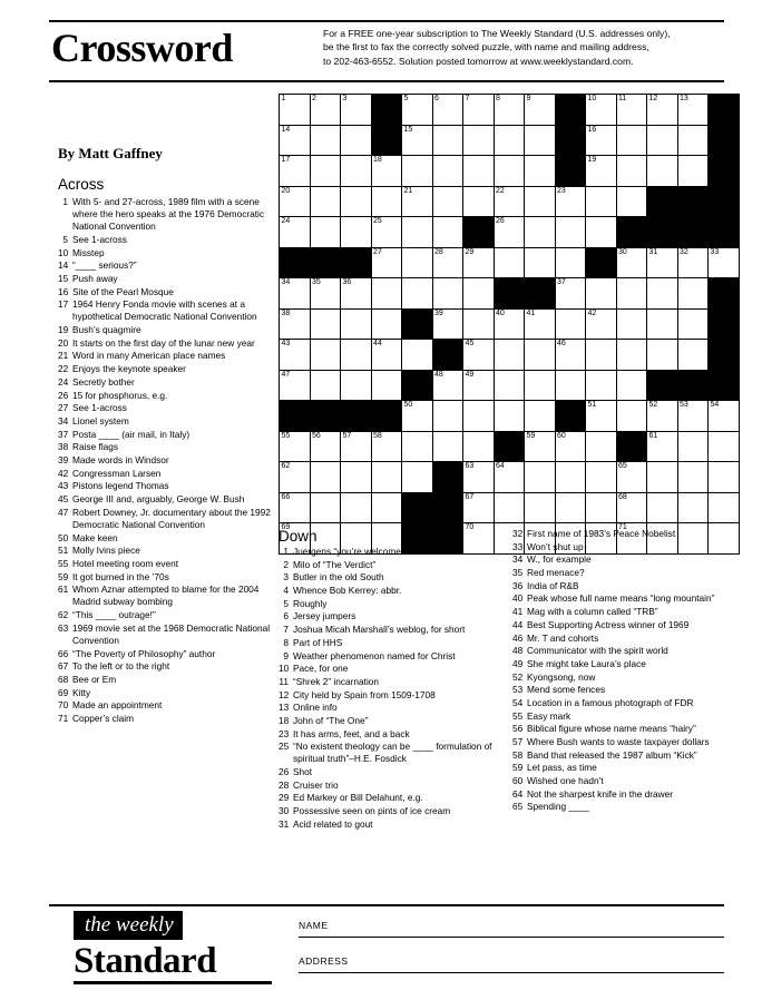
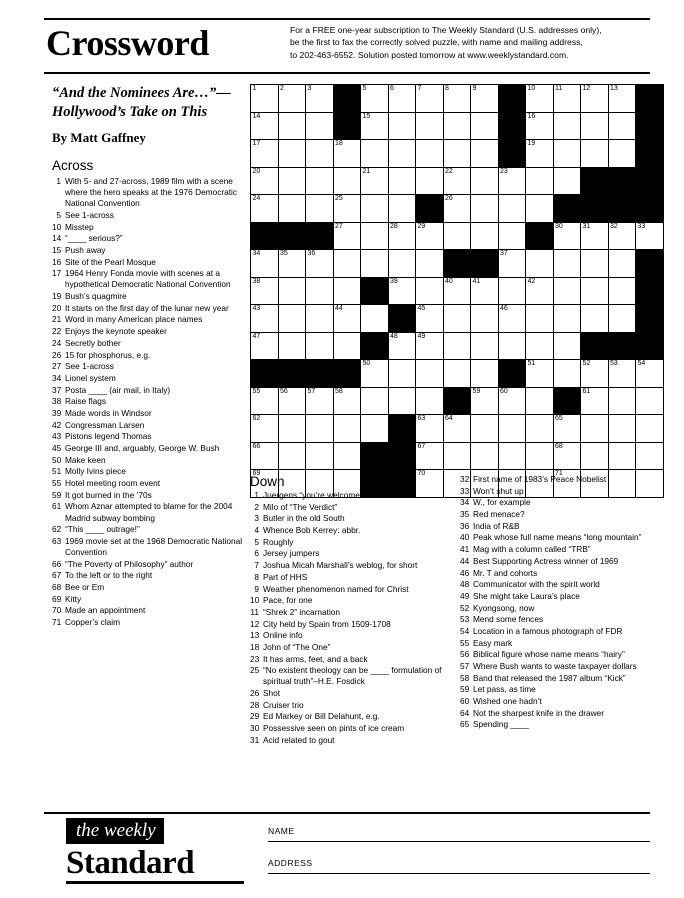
  Crossword
  For a FREE one-year subscription to The Weekly Standard (U.S. addresses only),
  be the first to fax the correctly solved puzzle, with name and mailing address,
  to 202-463-6552. Solution posted tomorrow at www.weeklystandard.com.
+ “And the Nominees Are…”— Hollywood’s Take on This
  By Matt Gaffney
  Across
  1
  With 5- and 27-across, 1989 film with a scene where the hero speaks at the 1976 Democratic National Convention
  5
  See 1-across
  10
  Misstep
  14
  “____ serious?”
  15
  Push away
  16
  Site of the Pearl Mosque
  17
  1964 Henry Fonda movie with scenes at a hypothetical Democratic National Convention
  19
  Bush’s quagmire
  20
  It starts on the first day of the lunar new year
  21
  Word in many American place names
  22
  Enjoys the keynote speaker
  24
  Secretly bother
  26
  15 for phosphorus, e.g.
  27
  See 1-across
  34
  Lionel system
  37
  Posta ____ (air mail, in Italy)
  38
  Raise flags
  39
  Made words in Windsor
  42
  Congressman Larsen
  43
  Pistons legend Thomas
  45
  George III and, arguably, George W. Bush
- 47
- Robert Downey, Jr. documentary about the 1992 Democratic National Convention
  50
  Make keen
  51
  Molly Ivins piece
  55
  Hotel meeting room event
  59
  It got burned in the ’70s
  61
  Whom Aznar attempted to blame for the 2004 Madrid subway bombing
  62
  “This ____ outrage!”
  63
  1969 movie set at the 1968 Democratic National Convention
  66
  “The Poverty of Philosophy” author
  67
  To the left or to the right
  68
  Bee or Em
  69
  Kitty
  70
  Made an appointment
  71
  Copper’s claim
  Down
  1
  Juergens “you’re welcome”
  2
  Milo of “The Verdict”
  3
  Butler in the old South
  4
  Whence Bob Kerrey: abbr.
  5
  Roughly
  6
  Jersey jumpers
  7
  Joshua Micah Marshall’s weblog, for short
  8
  Part of HHS
  9
  Weather phenomenon named for Christ
  10
  Pace, for one
  11
  “Shrek 2” incarnation
  12
  City held by Spain from 1509-1708
  13
  Online info
  18
  John of “The One”
  23
  It has arms, feet, and a back
  25
  “No existent theology can be ____ formulation of spiritual truth”–H.E. Fosdick
  26
  Shot
  28
  Cruiser trio
  29
  Ed Markey or Bill Delahunt, e.g.
  30
  Possessive seen on pints of ice cream
  31
  Acid related to gout
  32
  First name of 1983’s Peace Nobelist
  33
  Won’t shut up
  34
  W., for example
  35
  Red menace?
  36
  India of R&B
  40
  Peak whose full name means “long mountain”
  41
  Mag with a column called “TRB”
  44
  Best Supporting Actress winner of 1969
  46
  Mr. T and cohorts
  48
  Communicator with the spirit world
  49
  She might take Laura’s place
  52
  Kyongsong, now
  53
  Mend some fences
  54
  Location in a famous photograph of FDR
  55
  Easy mark
  56
  Biblical figure whose name means “hairy”
  57
  Where Bush wants to waste taxpayer dollars
  58
  Band that released the 1987 album “Kick”
  59
  Let pass, as time
  60
  Wished one hadn’t
  64
  Not the sharpest knife in the drawer
  65
  Spending ____
  the weekly
  Standard
  NAME
  ADDRESS
